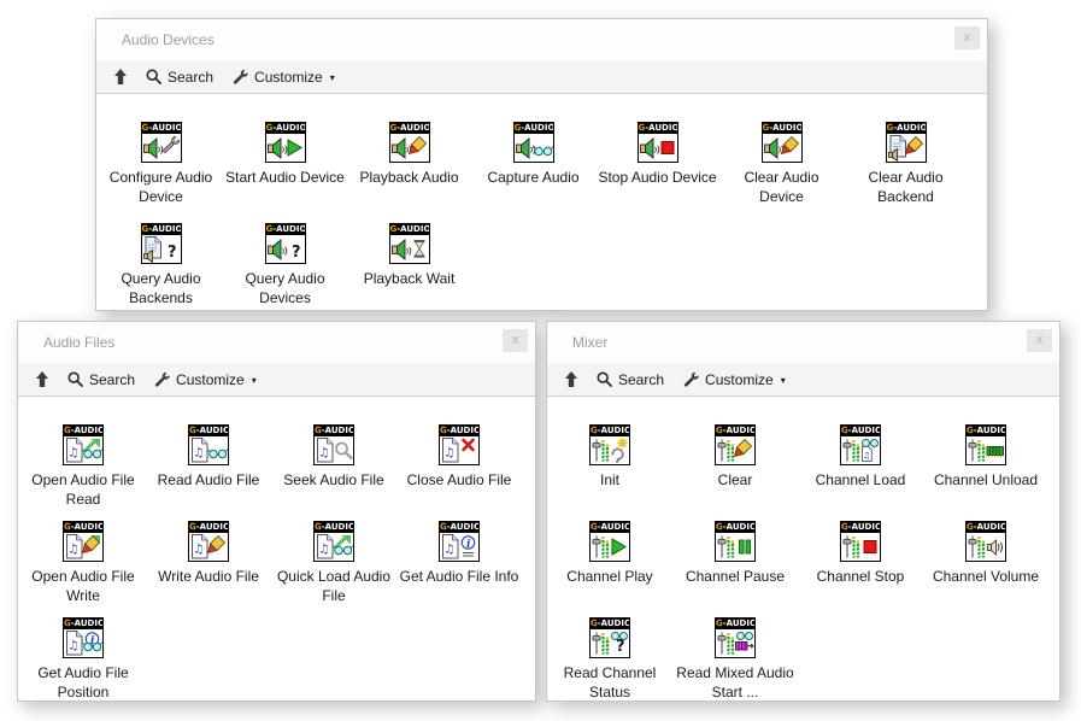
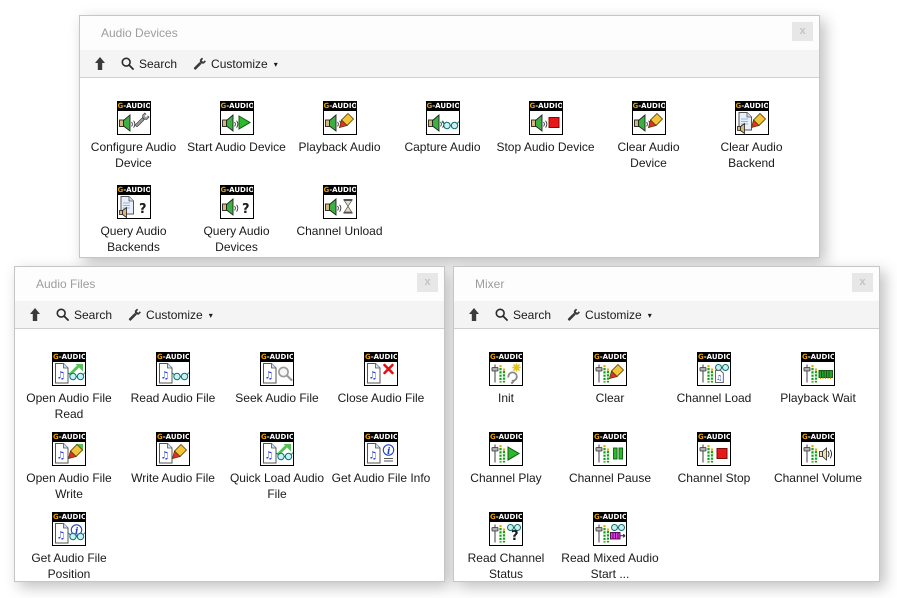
  Audio Devices
  x
  Search
  Customize
  ▾
  G-AUDIO
  Configure Audio Device
  G-AUDIO
  Start Audio Device
  G-AUDIO
  Playback Audio
  G-AUDIO
  Capture Audio
  G-AUDIO
  Stop Audio Device
  G-AUDIO
  Clear Audio Device
  G-AUDIO
  Clear Audio Backend
  G-AUDIO
  ?
  Query Audio Backends
  G-AUDIO
  ?
  Query Audio Devices
  G-AUDIO
- Playback Wait
+ Channel Unload
  Audio Files
  x
  Search
  Customize
  ▾
  G-AUDIO
  ♫
  Open Audio File Read
  G-AUDIO
  ♫
  Read Audio File
  G-AUDIO
  ♫
  Seek Audio File
  G-AUDIO
  ♫
  Close Audio File
  G-AUDIO
  ♫
  Open Audio File Write
  G-AUDIO
  ♫
  Write Audio File
  G-AUDIO
  ♫
  Quick Load Audio File
  G-AUDIO
  ♫
  i
  Get Audio File Info
  G-AUDIO
  ♫
  i
  Get Audio File Position
  Mixer
  x
  Search
  Customize
  ▾
  G-AUDIO
  Init
  G-AUDIO
  Clear
  G-AUDIO
  ♫
  Channel Load
  G-AUDIO
- Channel Unload
+ Playback Wait
  G-AUDIO
  Channel Play
  G-AUDIO
  Channel Pause
  G-AUDIO
  Channel Stop
  G-AUDIO
  Channel Volume
  G-AUDIO
  ?
  Read Channel Status
  G-AUDIO
  Read Mixed Audio Start ...
